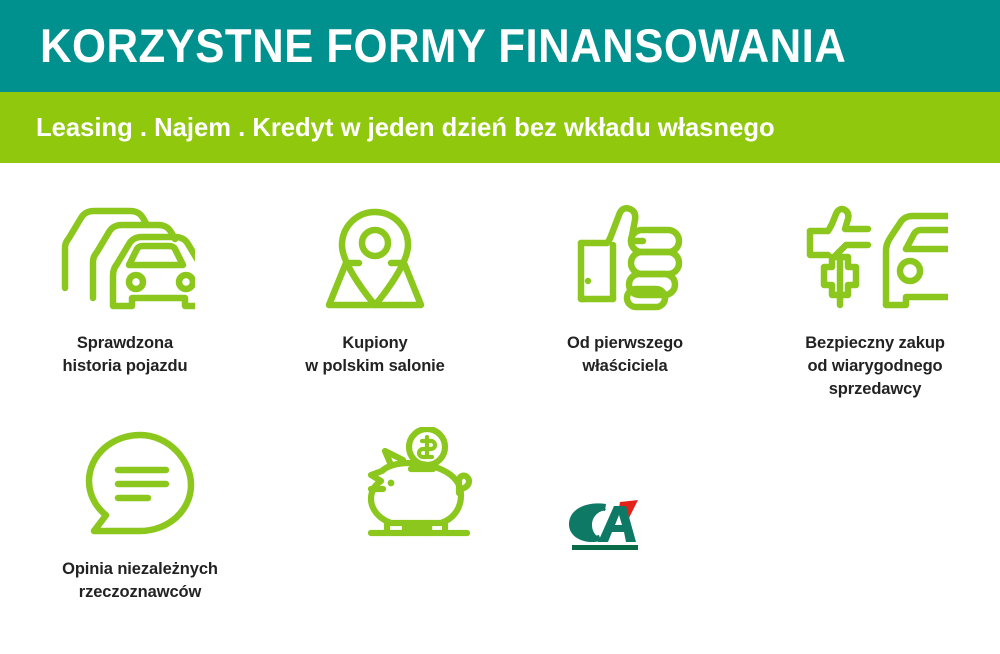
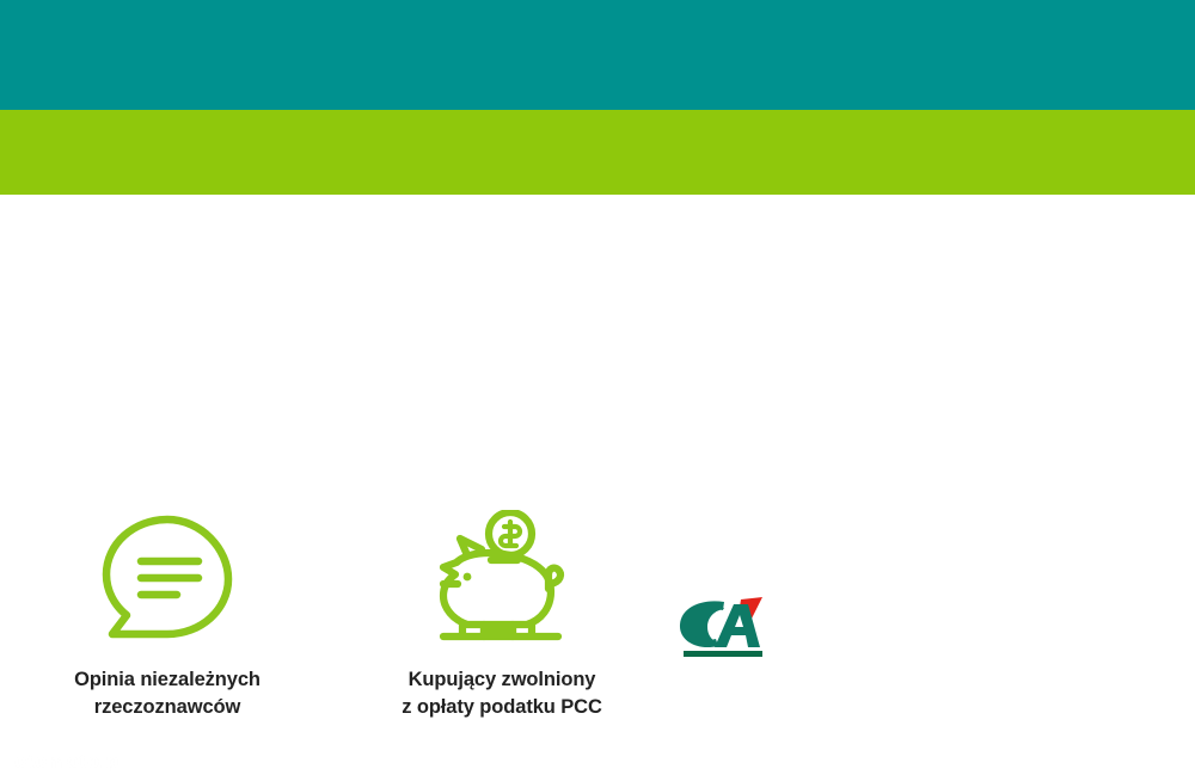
- KORZYSTNE FORMY FINANSOWANIA
- Leasing . Najem . Kredyt w jeden dzień bez wkładu własnego
- Sprawdzona
- historia pojazdu
- Kupiony
- w polskim salonie
- Od pierwszego
- właściciela
- Bezpieczny zakup
- od wiarygodnego
- sprzedawcy
  Opinia niezależnych
  rzeczoznawców
+ Kupujący zwolniony
+ z opłaty podatku PCC
